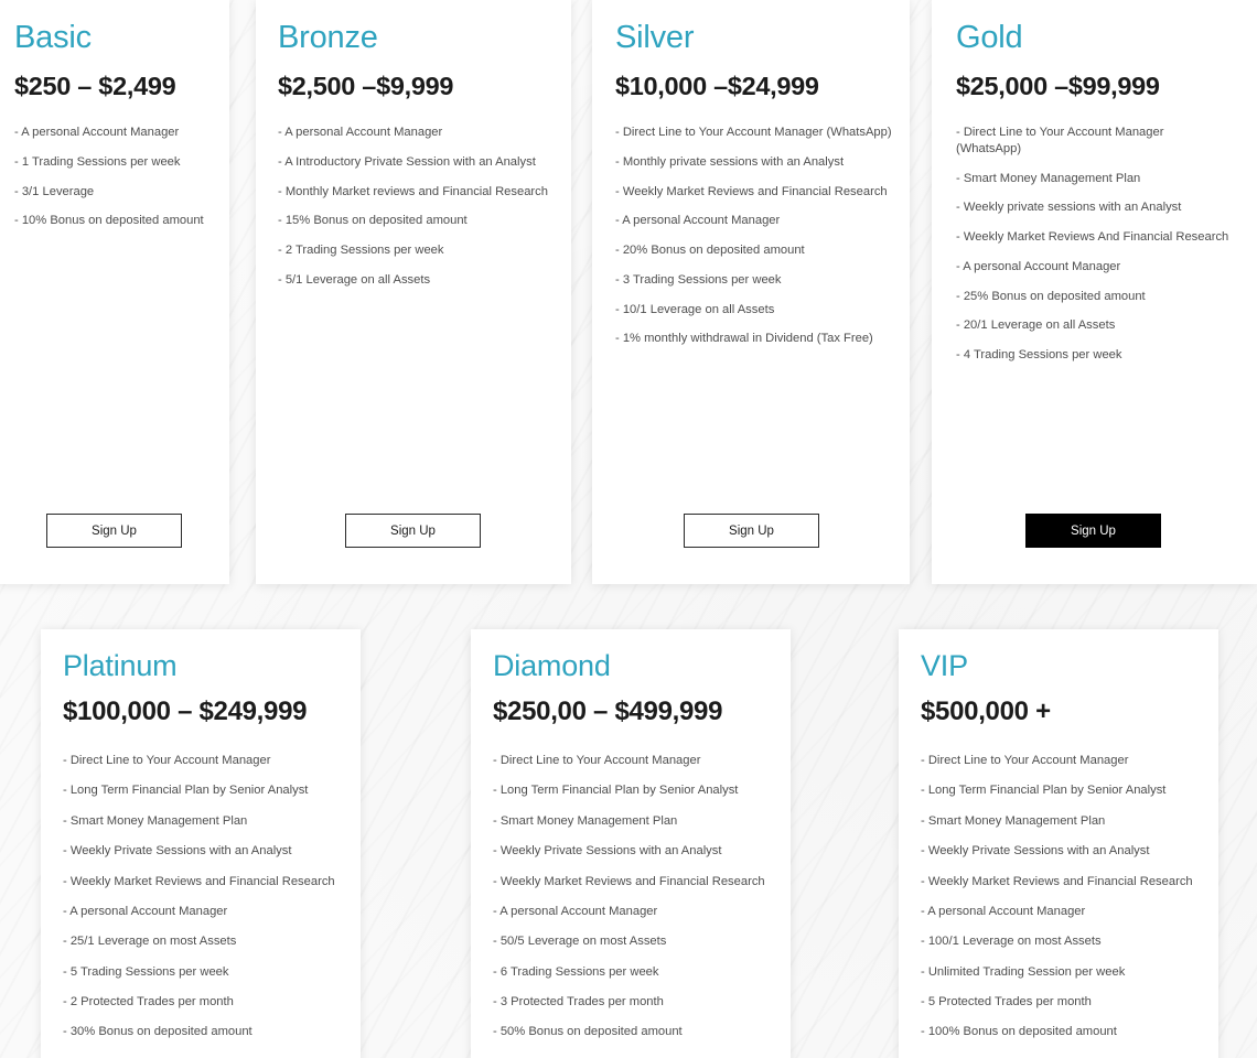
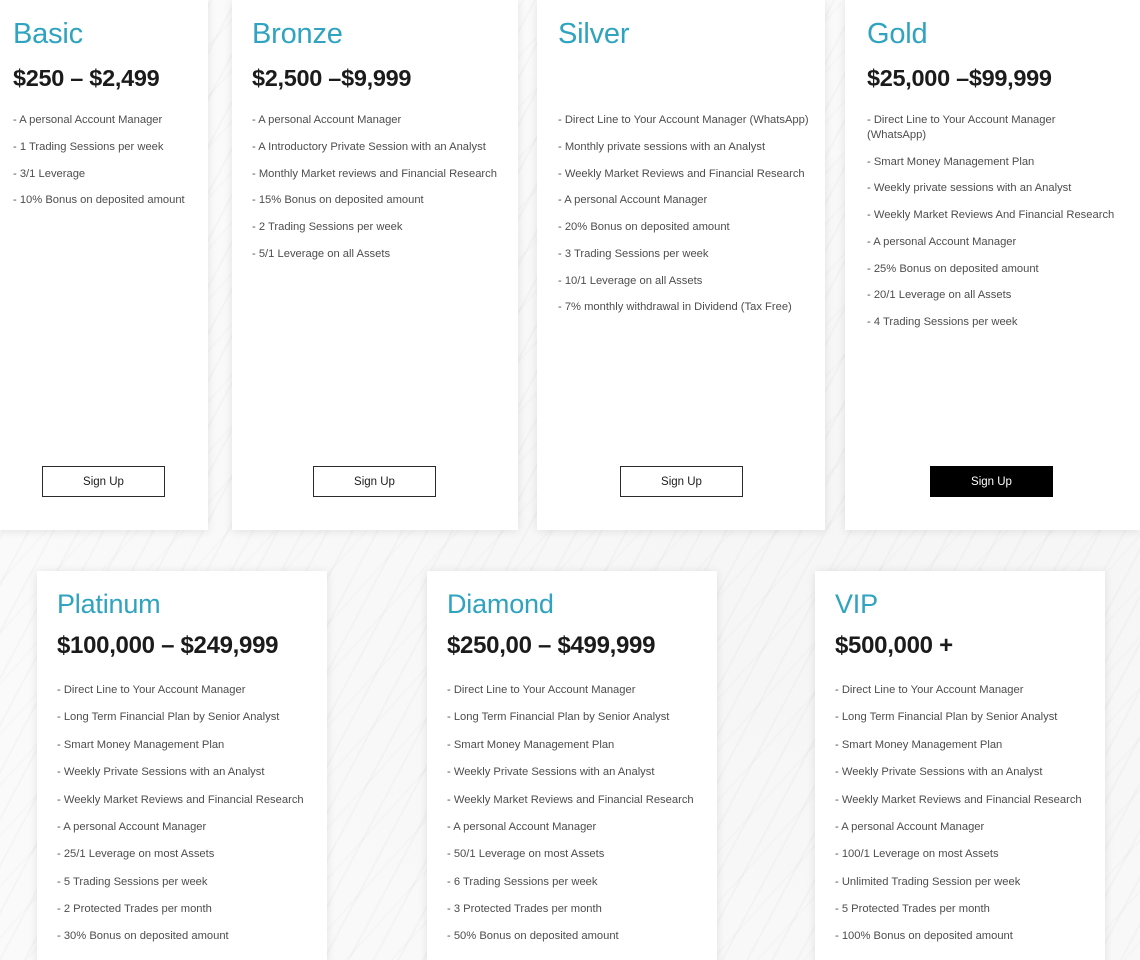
  Basic
  $250 – $2,499
  - A personal Account Manager
  - 1 Trading Sessions per week
  - 3/1 Leverage
  - 10% Bonus on deposited amount
  Sign Up
  Bronze
  $2,500 –$9,999
  - A personal Account Manager
  - A Introductory Private Session with an Analyst
  - Monthly Market reviews and Financial Research
  - 15% Bonus on deposited amount
  - 2 Trading Sessions per week
  - 5/1 Leverage on all Assets
  Sign Up
  Silver
- $10,000 –$24,999
  - Direct Line to Your Account Manager (WhatsApp)
  - Monthly private sessions with an Analyst
  - Weekly Market Reviews and Financial Research
  - A personal Account Manager
  - 20% Bonus on deposited amount
  - 3 Trading Sessions per week
  - 10/1 Leverage on all Assets
- - 1% monthly withdrawal in Dividend (Tax Free)
+ - 7% monthly withdrawal in Dividend (Tax Free)
  Sign Up
  Gold
  $25,000 –$99,999
  - Direct Line to Your Account Manager (WhatsApp)
  - Smart Money Management Plan
  - Weekly private sessions with an Analyst
  - Weekly Market Reviews And Financial Research
  - A personal Account Manager
  - 25% Bonus on deposited amount
  - 20/1 Leverage on all Assets
  - 4 Trading Sessions per week
  Sign Up
  Platinum
  $100,000 – $249,999
  - Direct Line to Your Account Manager
  - Long Term Financial Plan by Senior Analyst
  - Smart Money Management Plan
  - Weekly Private Sessions with an Analyst
  - Weekly Market Reviews and Financial Research
  - A personal Account Manager
  - 25/1 Leverage on most Assets
  - 5 Trading Sessions per week
  - 2 Protected Trades per month
  - 30% Bonus on deposited amount
  Diamond
  $250,00 – $499,999
  - Direct Line to Your Account Manager
  - Long Term Financial Plan by Senior Analyst
  - Smart Money Management Plan
  - Weekly Private Sessions with an Analyst
  - Weekly Market Reviews and Financial Research
  - A personal Account Manager
- - 50/5 Leverage on most Assets
+ - 50/1 Leverage on most Assets
  - 6 Trading Sessions per week
  - 3 Protected Trades per month
  - 50% Bonus on deposited amount
  VIP
  $500,000 +
  - Direct Line to Your Account Manager
  - Long Term Financial Plan by Senior Analyst
  - Smart Money Management Plan
  - Weekly Private Sessions with an Analyst
  - Weekly Market Reviews and Financial Research
  - A personal Account Manager
  - 100/1 Leverage on most Assets
  - Unlimited Trading Session per week
  - 5 Protected Trades per month
  - 100% Bonus on deposited amount
